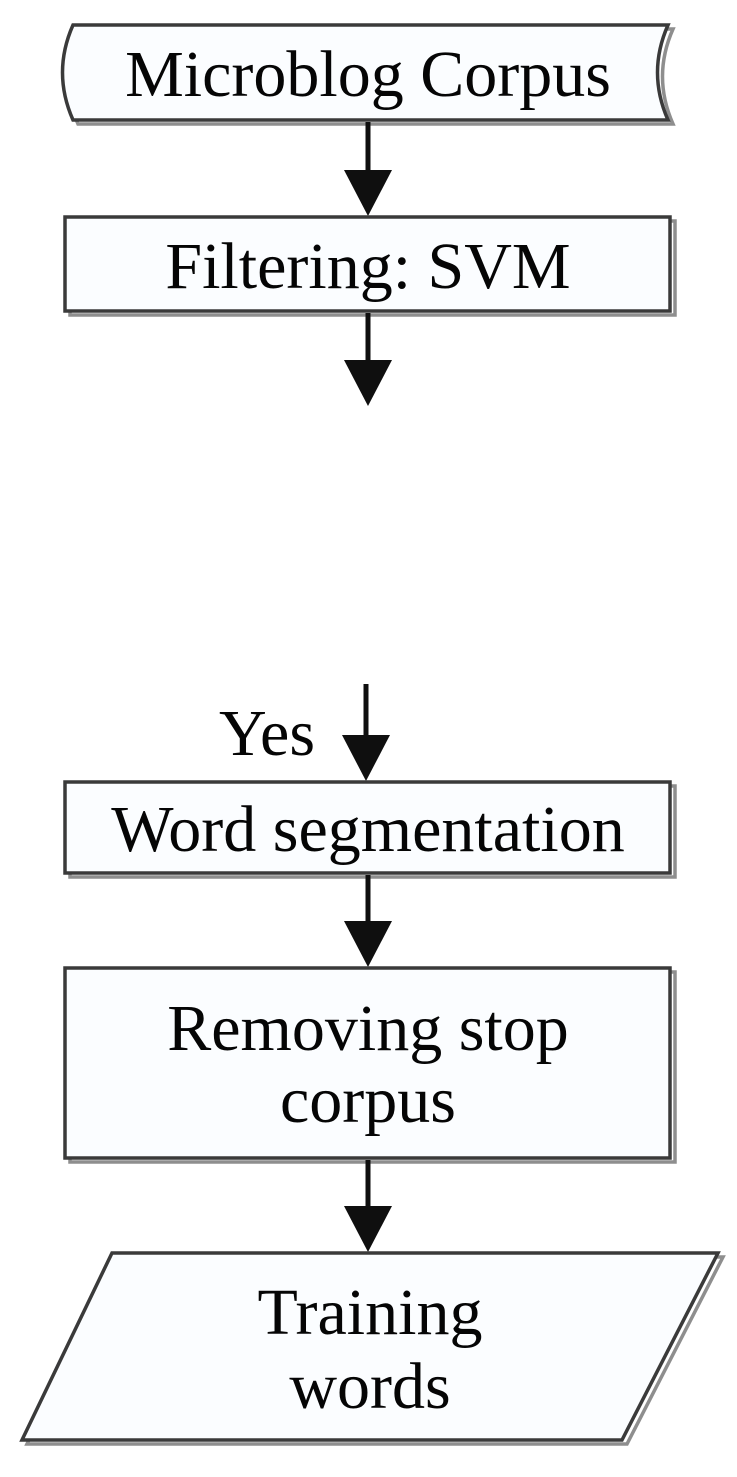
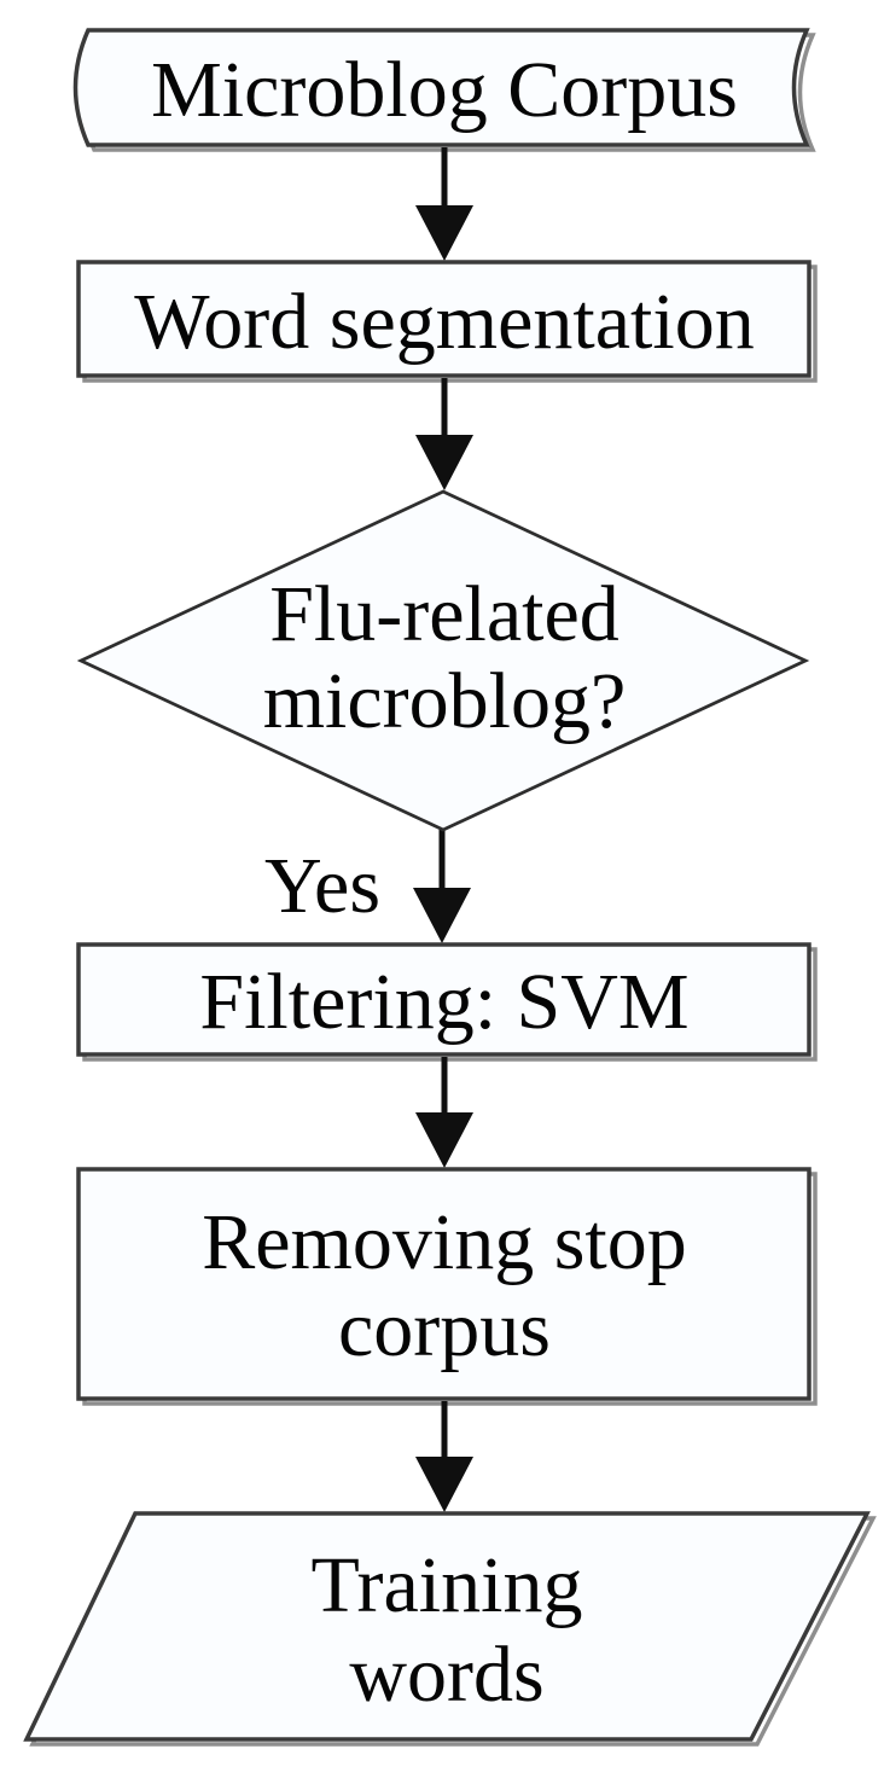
  Yes
  Microblog Corpus
- Filtering: SVM
+ Word segmentation
+ Flu-related
+ microblog?
- Word segmentation
+ Filtering: SVM
  Removing stop
  corpus
  Training
  words
